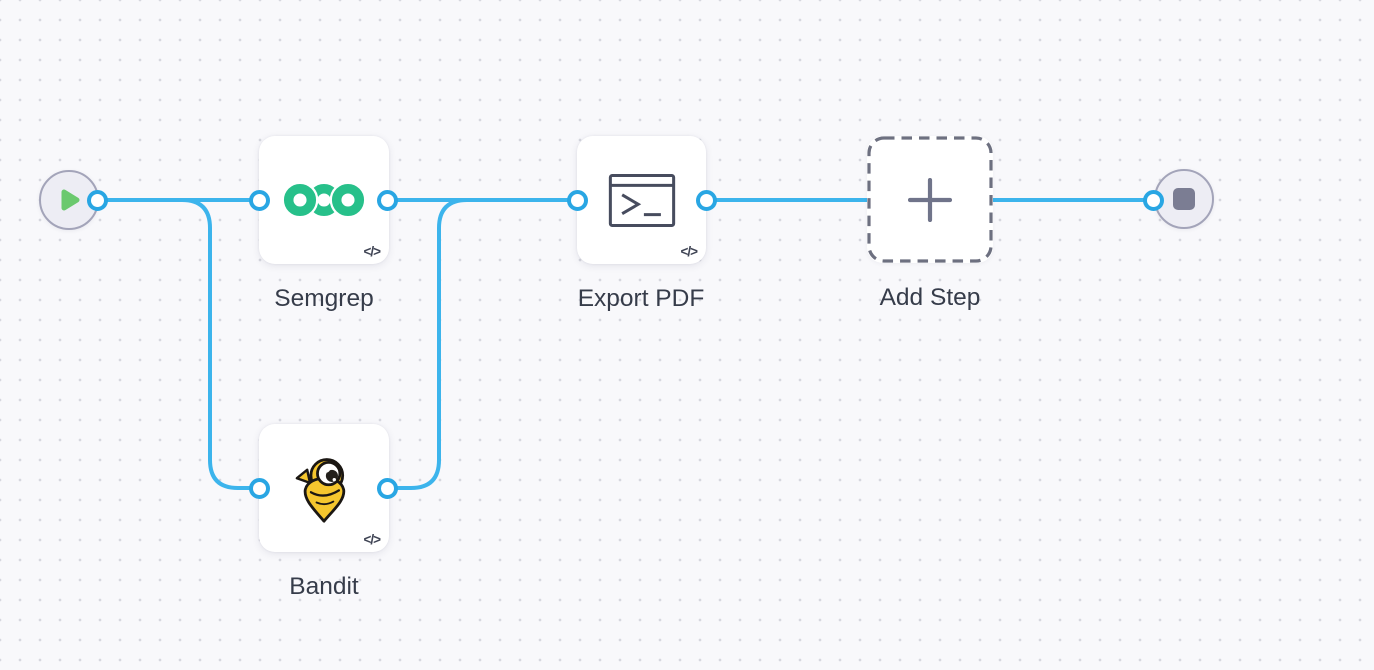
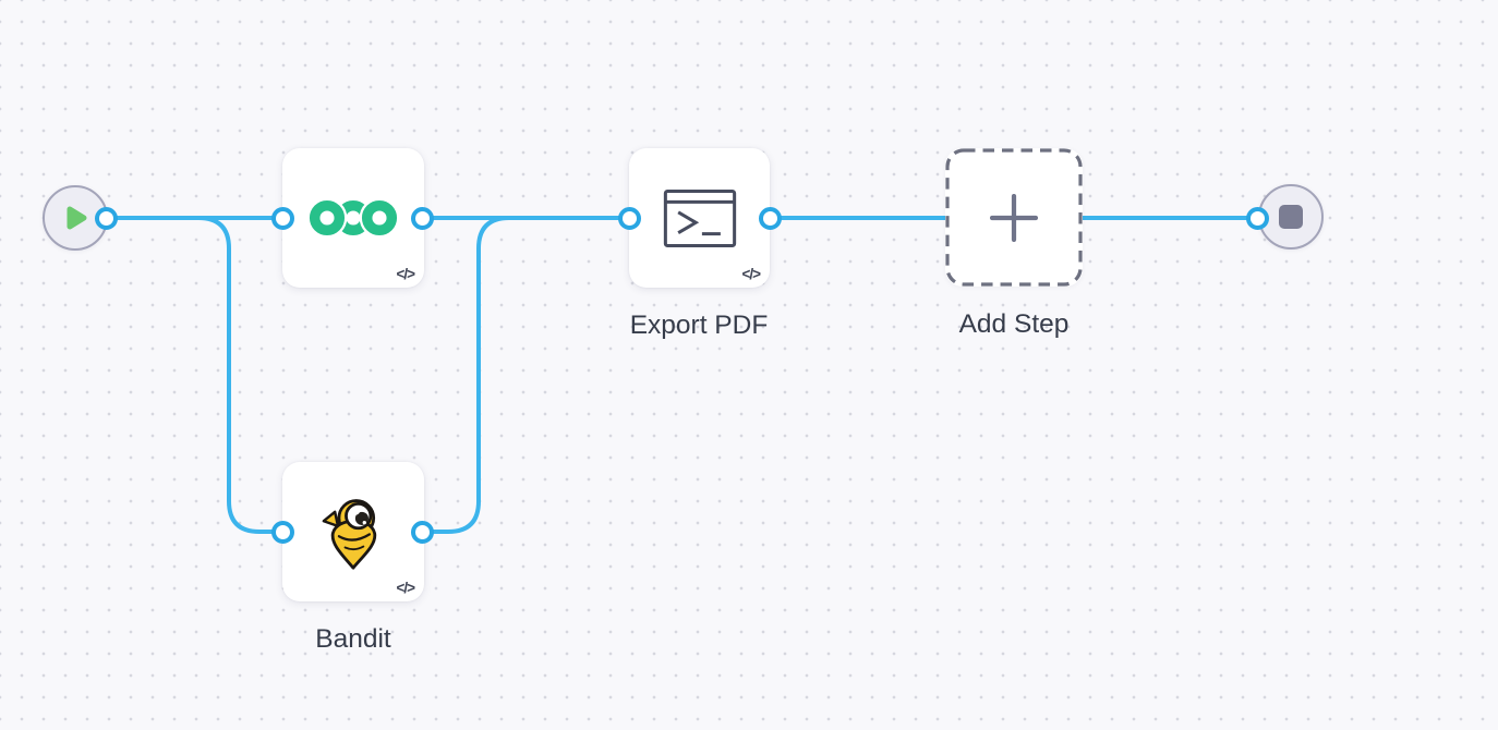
  </>
- Semgrep
  </>
  Bandit
  </>
  Export PDF
  Add Step
